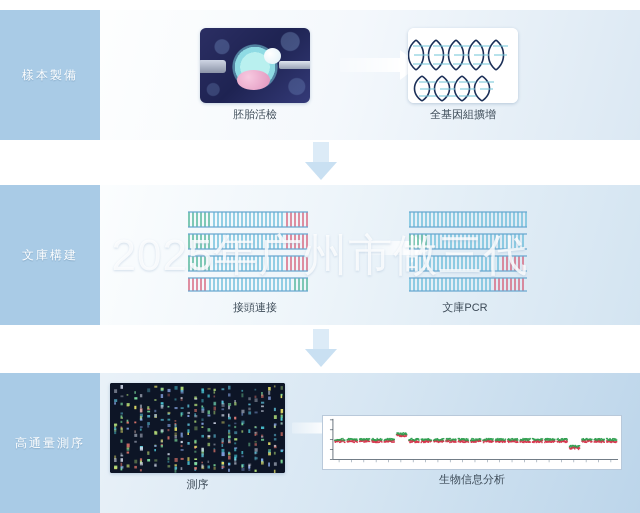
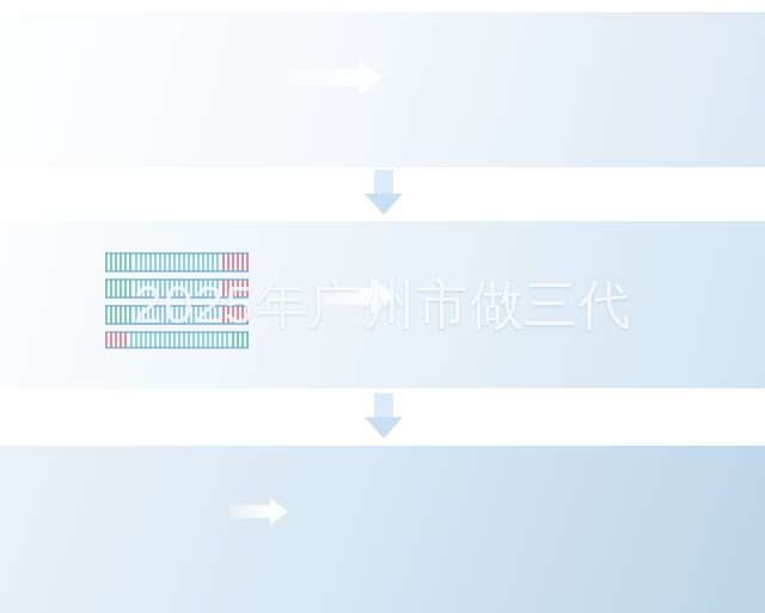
- 樣本製備
- 胚胎活檢
- 全基因組擴增
- 文庫構建
- 接頭連接
- 文庫PCR
- 高通量測序
- 測序
- 生物信息分析
  2025年广州市做三代
